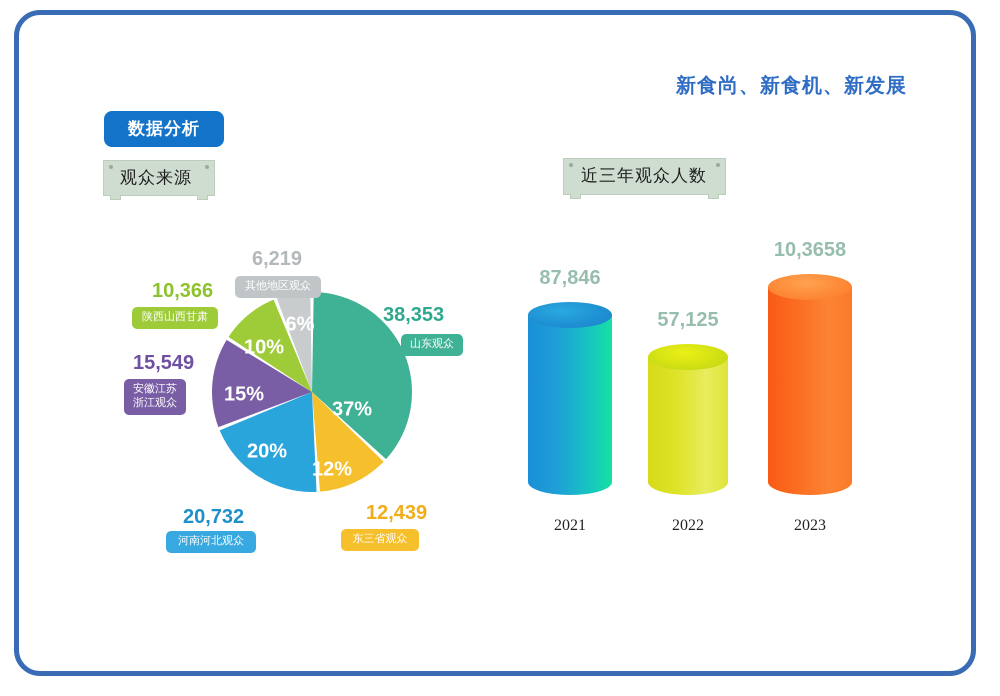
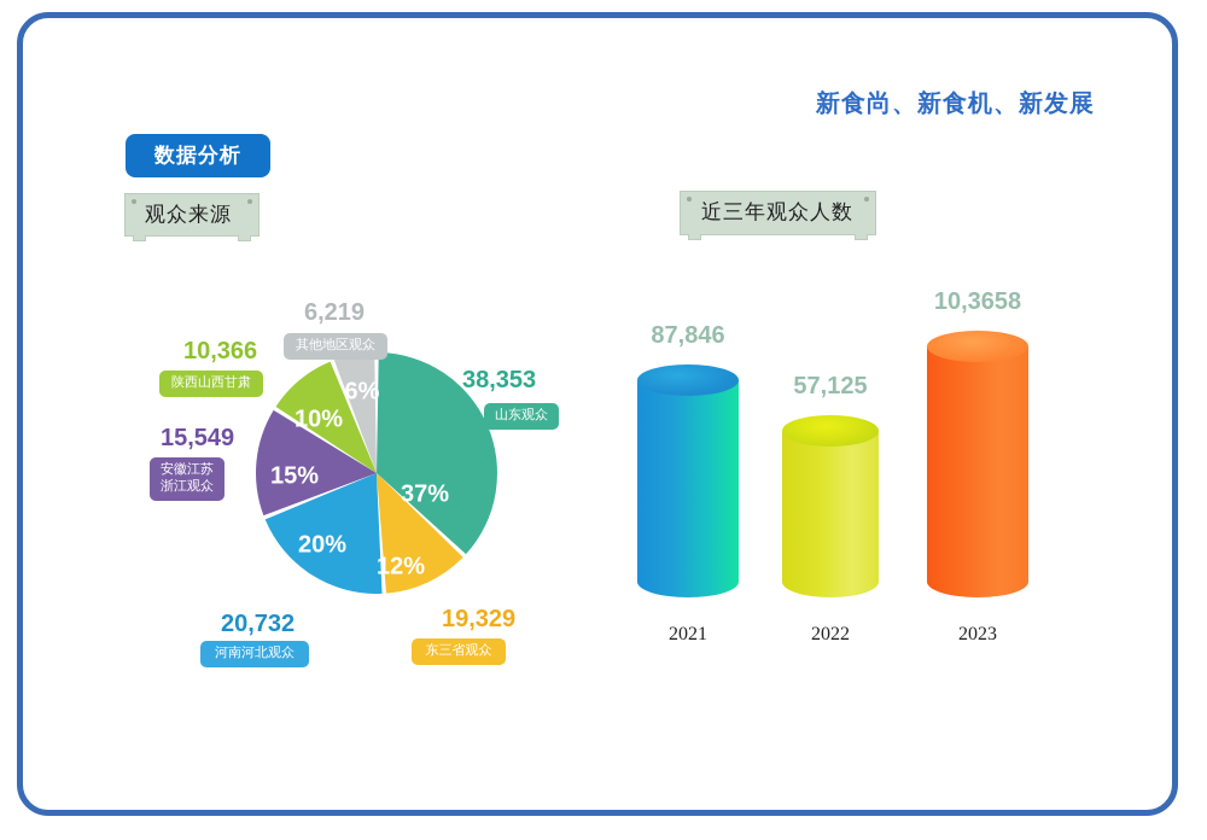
  新食尚、新食机、新发展
  数据分析
  观众来源
  近三年观众人数
  37%
  12%
  20%
  15%
  10%
  6%
  38,353
  山东观众
- 12,439
+ 19,329
  东三省观众
  20,732
  河南河北观众
  15,549
  安徽江苏
  浙江观众
  10,366
  陕西山西甘肃
  6,219
  其他地区观众
  87,846
  2021
  57,125
  2022
  10,3658
  2023
